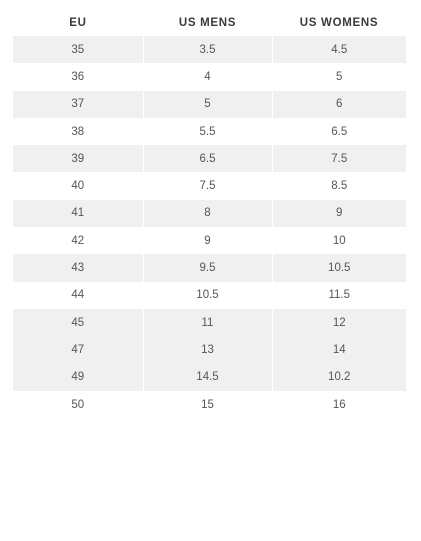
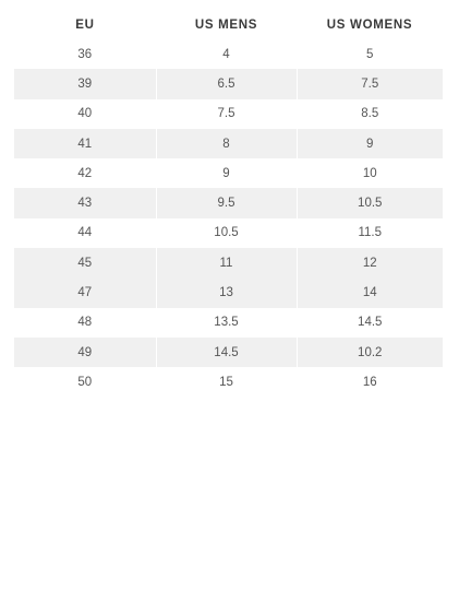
  EU	US MENS	US WOMENS
- 35	3.5	4.5
  36	4	5
- 37	5	6
- 38	5.5	6.5
  39	6.5	7.5
  40	7.5	8.5
  41	8	9
  42	9	10
  43	9.5	10.5
  44	10.5	11.5
  45	11	12
  47	13	14
+ 48	13.5	14.5
  49	14.5	10.2
  50	15	16
